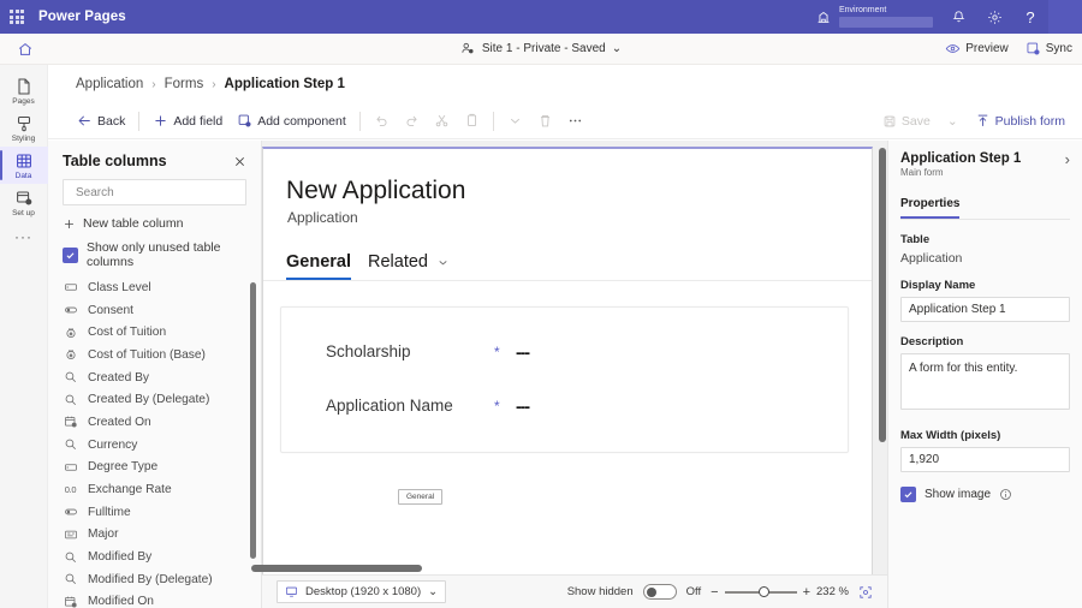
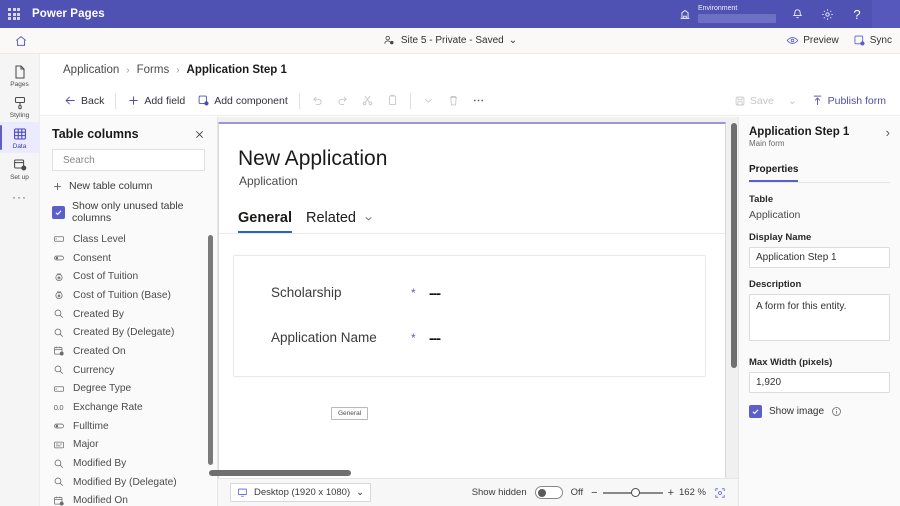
  Power Pages
  ?
- Site 1 - Private - Saved
+ Site 5 - Private - Saved
  ⌄
  Preview
  Sync
  ···
  Application
  ›
  Forms
  ›
  Application Step 1
  Back
  Add field
  Add component
  Save
  ⌄
  Publish form
  Table columns
  Search
  New table column
  Show only unused table columns
  Class Level
  Consent
  Cost of Tuition
  Cost of Tuition (Base)
  Created By
  Created By (Delegate)
  Created On
  Currency
  Degree Type
  0.0
  Exchange Rate
  Fulltime
  Major
  Modified By
  Modified By (Delegate)
  Modified On
  New Application
  Application
  General
  Related
  Scholarship
  *
  ---
  Application Name
  *
  ---
  Application Step 1
  Main form
  ›
  Properties
  Table
  Application
  Display Name
  Application Step 1
  Description
  A form for this entity.
  Max Width (pixels)
  1,920
  Show image
  Desktop (1920 x 1080)
  ⌄
  Show hidden
  Off
  −
  +
- 232 %
+ 162 %
